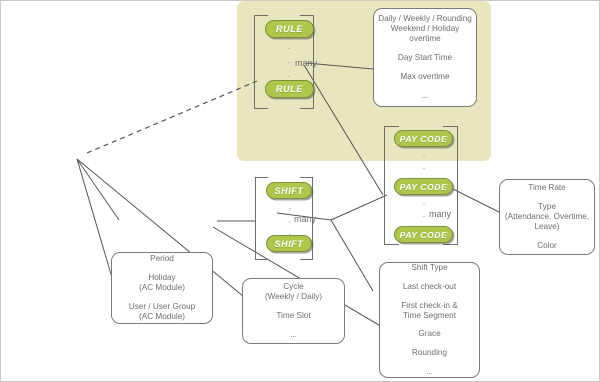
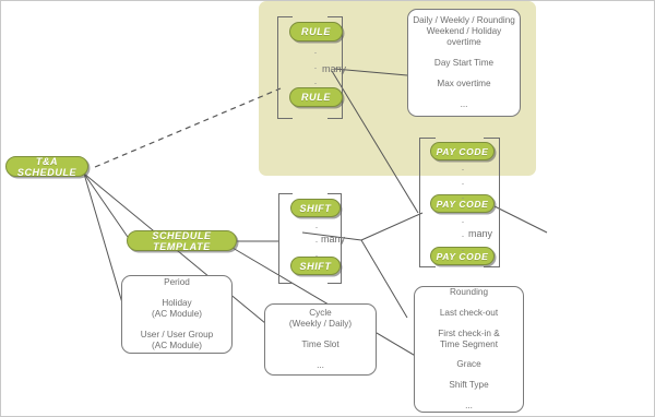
+ T&A SCHEDULE
+ SCHEDULE TEMPLATE
  RULE
  RULE
  SHIFT
  SHIFT
  PAY CODE
  PAY CODE
  PAY CODE
  ·
  ·
  ·
  many
  ·
  ·
  ·
  many
  ·
  ·
  ·
  ·
  ·
  ·
  many
  Daily / Weekly / Rounding
  Weekend / Holiday
  overtime
  Day Start Time
  Max overtime
  ...
- Time Rate
- Type
- (Attendance, Overtime,
- Leave)
- Color
  Period
  Holiday
  (AC Module)
  User / User Group
  (AC Module)
  Cycle
  (Weekly / Daily)
  Time Slot
  ...
- Shift Type
+ Rounding
  Last check-out
  First check-in &
  Time Segment
  Grace
- Rounding
+ Shift Type
  ...
